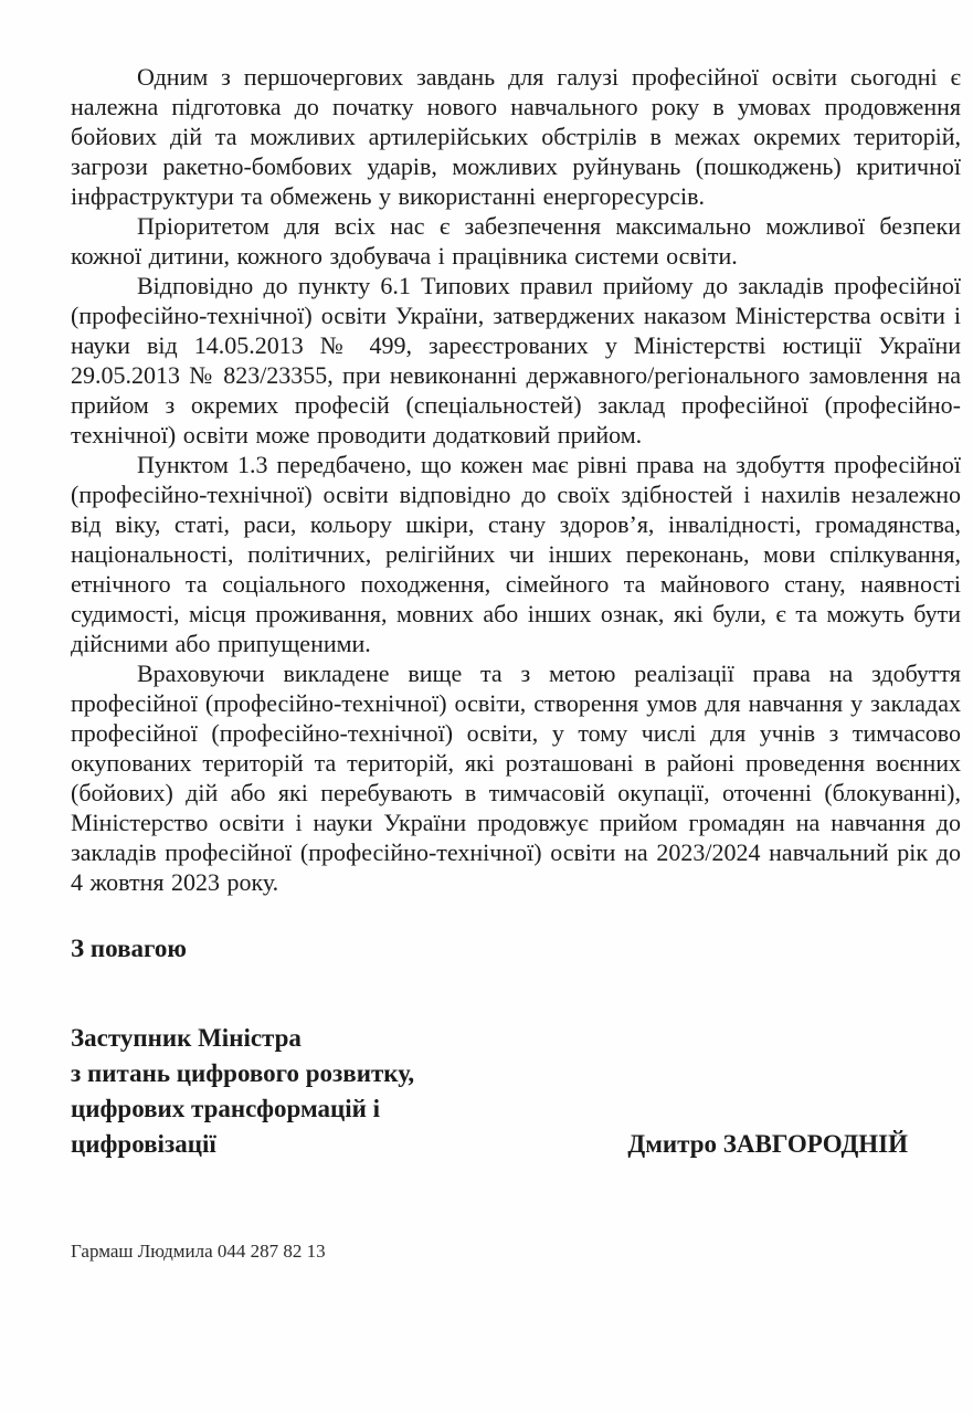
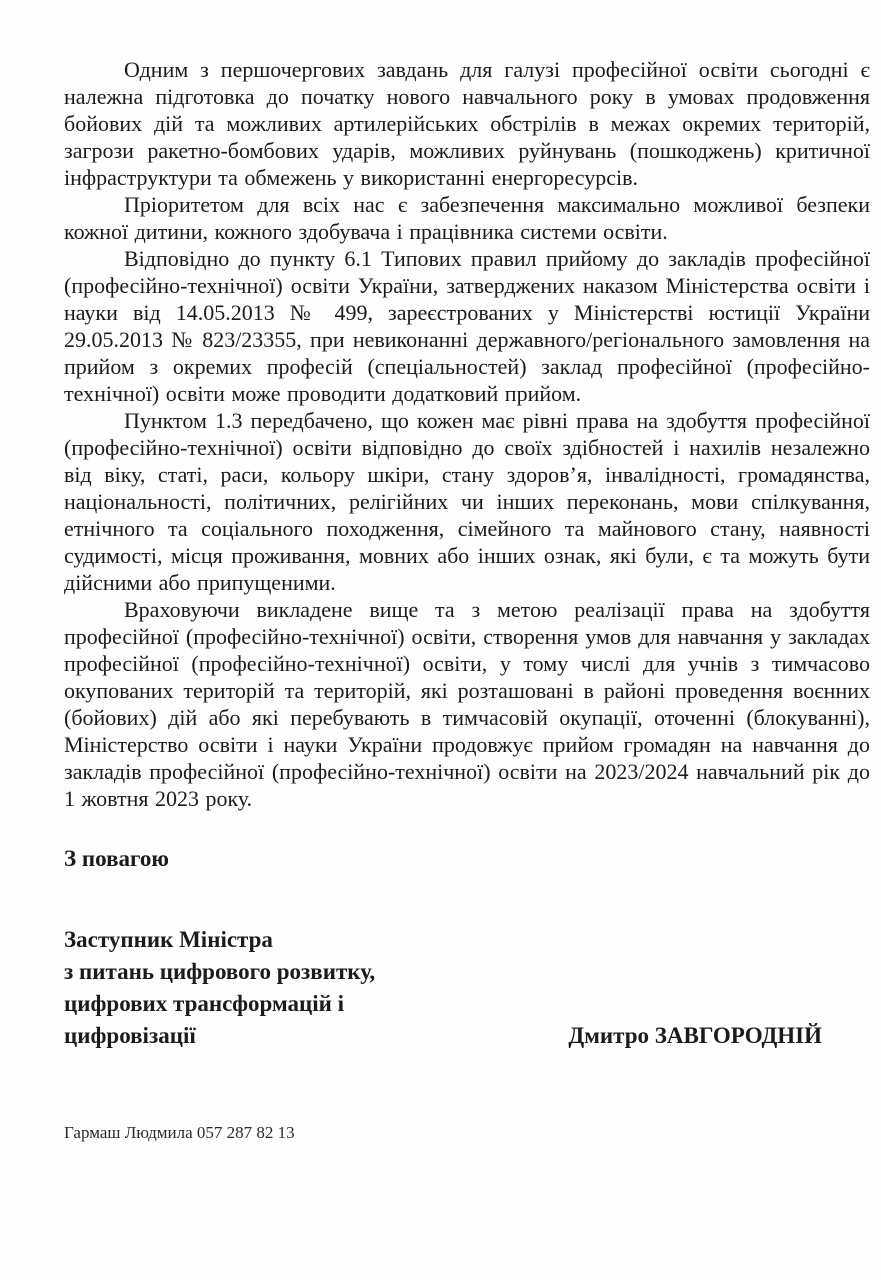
  Одним з першочергових завдань для галузі професійної освіти сьогодні є належна підготовка до початку нового навчального року в умовах продовження бойових дій та можливих артилерійських обстрілів в межах окремих територій, загрози ракетно-бомбових ударів, можливих руйнувань (пошкоджень) критичної інфраструктури та обмежень у використанні енергоресурсів.
  Пріоритетом для всіх нас є забезпечення максимально можливої безпеки кожної дитини, кожного здобувача і працівника системи освіти.
  Відповідно до пункту 6.1 Типових правил прийому до закладів професійної (професійно-технічної) освіти України, затверджених наказом Міністерства освіти і науки від 14.05.2013 № 499, зареєстрованих у Міністерстві юстиції України 29.05.2013 № 823/23355, при невиконанні державного/регіонального замовлення на прийом з окремих професій (спеціальностей) заклад професійної (професійно-технічної) освіти може проводити додатковий прийом.
  Пунктом 1.3 передбачено, що кожен має рівні права на здобуття професійної (професійно-технічної) освіти відповідно до своїх здібностей і нахилів незалежно від віку, статі, раси, кольору шкіри, стану здоров’я, інвалідності, громадянства, національності, політичних, релігійних чи інших переконань, мови спілкування, етнічного та соціального походження, сімейного та майнового стану, наявності судимості, місця проживання, мовних або інших ознак, які були, є та можуть бути дійсними або припущеними.
- Враховуючи викладене вище та з метою реалізації права на здобуття професійної (професійно-технічної) освіти, створення умов для навчання у закладах професійної (професійно-технічної) освіти, у тому числі для учнів з тимчасово окупованих територій та територій, які розташовані в районі проведення воєнних (бойових) дій або які перебувають в тимчасовій окупації, оточенні (блокуванні), Міністерство освіти і науки України продовжує прийом громадян на навчання до закладів професійної (професійно-технічної) освіти на 2023/2024 навчальний рік до 4 жовтня 2023 року.
+ Враховуючи викладене вище та з метою реалізації права на здобуття професійної (професійно-технічної) освіти, створення умов для навчання у закладах професійної (професійно-технічної) освіти, у тому числі для учнів з тимчасово окупованих територій та територій, які розташовані в районі проведення воєнних (бойових) дій або які перебувають в тимчасовій окупації, оточенні (блокуванні), Міністерство освіти і науки України продовжує прийом громадян на навчання до закладів професійної (професійно-технічної) освіти на 2023/2024 навчальний рік до 1 жовтня 2023 року.
  З повагою
  Заступник Міністра
  з питань цифрового розвитку,
  цифрових трансформацій і
  цифровізації
  Дмитро ЗАВГОРОДНІЙ
- Гармаш Людмила 044 287 82 13
+ Гармаш Людмила 057 287 82 13
